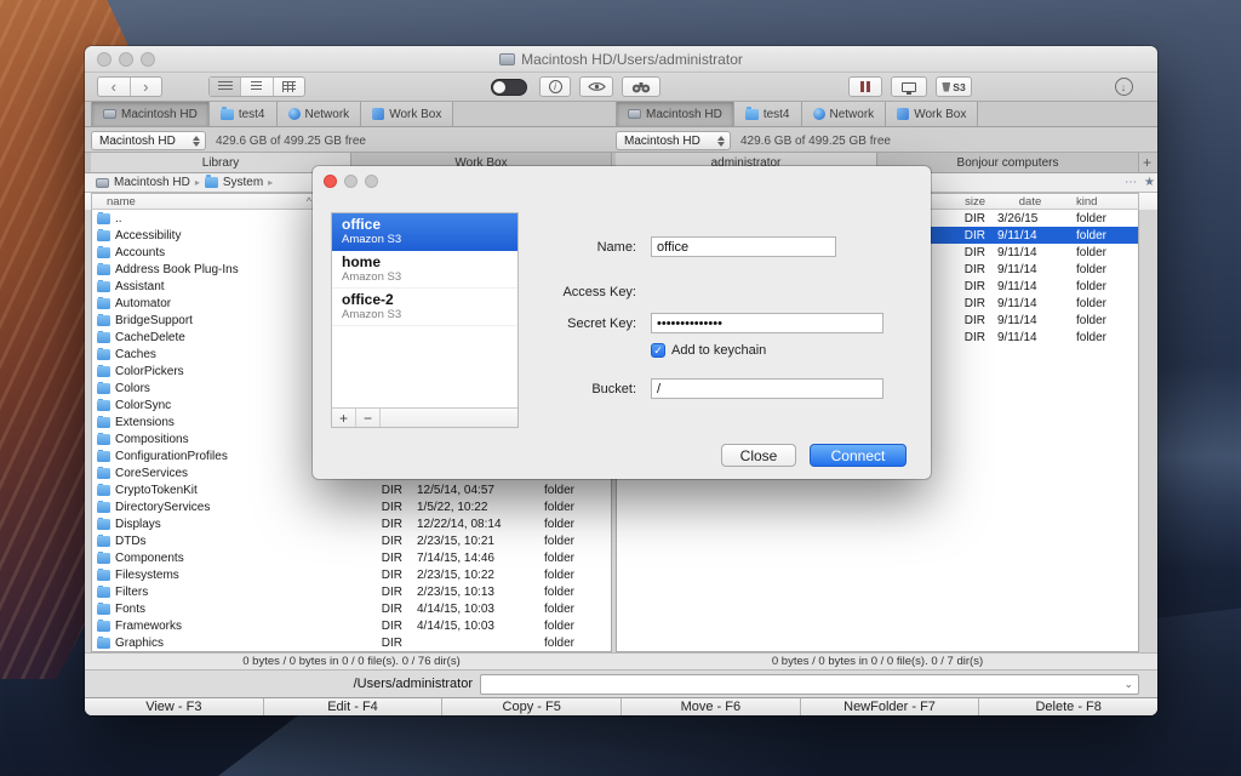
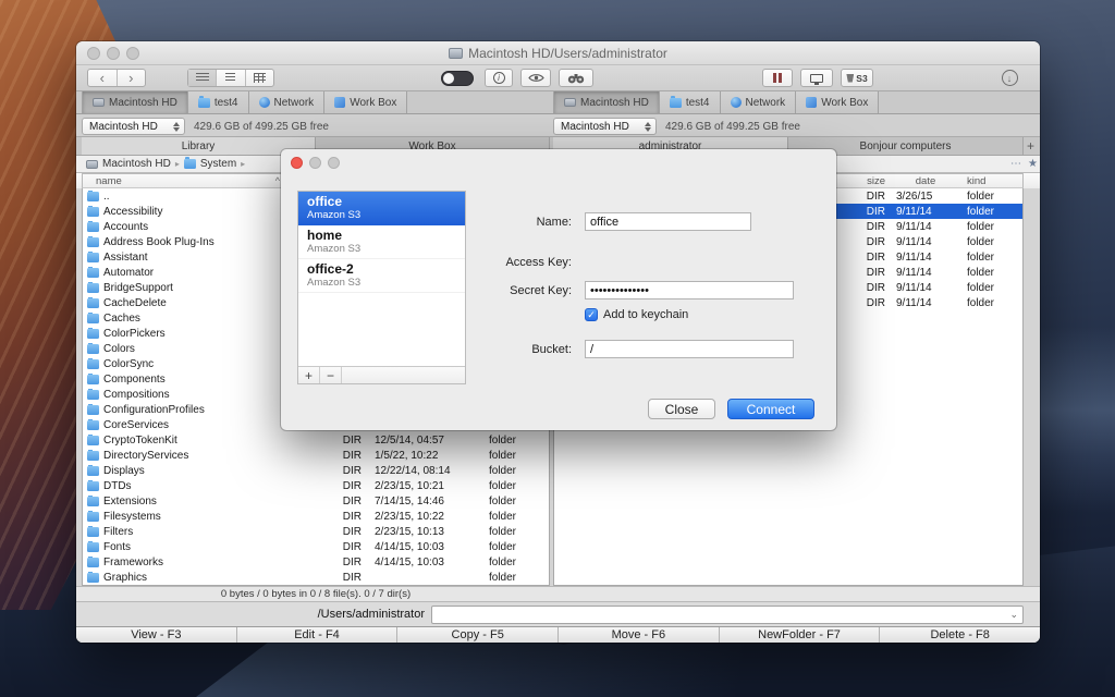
  Macintosh HD/Users/administrator
  ‹
  ›
  i
  S3
  ↓
  Macintosh HD
  test4
  Network
  Work Box
  Macintosh HD
  test4
  Network
  Work Box
  Macintosh HD
  429.6 GB of 499.25 GB free
  Macintosh HD
  429.6 GB of 499.25 GB free
  Library
  Work Box
  administrator
  Bonjour computers
  +
  Macintosh HD
  ▸
  System
  ▸
  ⋯
  ★
  name
  ^
  size
  date
  kind
  ..
  Accessibility
  Accounts
  Address Book Plug-Ins
  Assistant
  Automator
  BridgeSupport
  CacheDelete
  Caches
  ColorPickers
  Colors
  ColorSync
- Extensions
+ Components
  Compositions
  ConfigurationProfiles
  CoreServices
  CryptoTokenKit
  DIR
  12/5/14, 04:57
  folder
  DirectoryServices
  DIR
  1/5/22, 10:22
  folder
  Displays
  DIR
  12/22/14, 08:14
  folder
  DTDs
  DIR
  2/23/15, 10:21
  folder
- Components
+ Extensions
  DIR
  7/14/15, 14:46
  folder
  Filesystems
  DIR
  2/23/15, 10:22
  folder
  Filters
  DIR
  2/23/15, 10:13
  folder
  Fonts
  DIR
  4/14/15, 10:03
  folder
  Frameworks
  DIR
  4/14/15, 10:03
  folder
  Graphics
  DIR
  folder
  DIR
  3/26/15
  folder
  DIR
  9/11/14
  folder
  DIR
  9/11/14
  folder
  DIR
  9/11/14
  folder
  DIR
  9/11/14
  folder
  DIR
  9/11/14
  folder
  DIR
  9/11/14
  folder
  DIR
  9/11/14
  folder
- 0 bytes / 0 bytes in 0 / 0 file(s). 0 / 76 dir(s)
- 0 bytes / 0 bytes in 0 / 0 file(s). 0 / 7 dir(s)
+ 0 bytes / 0 bytes in 0 / 8 file(s). 0 / 7 dir(s)
  /Users/administrator
  ⌄
  View - F3
  Edit - F4
  Copy - F5
  Move - F6
  NewFolder - F7
  Delete - F8
  office
  Amazon S3
  home
  Amazon S3
  office-2
  Amazon S3
  +
  −
  Name:
  office
  Access Key:
  Secret Key:
  ••••••••••••••
  ✓
  Add to keychain
  Bucket:
  /
  Close
  Connect
